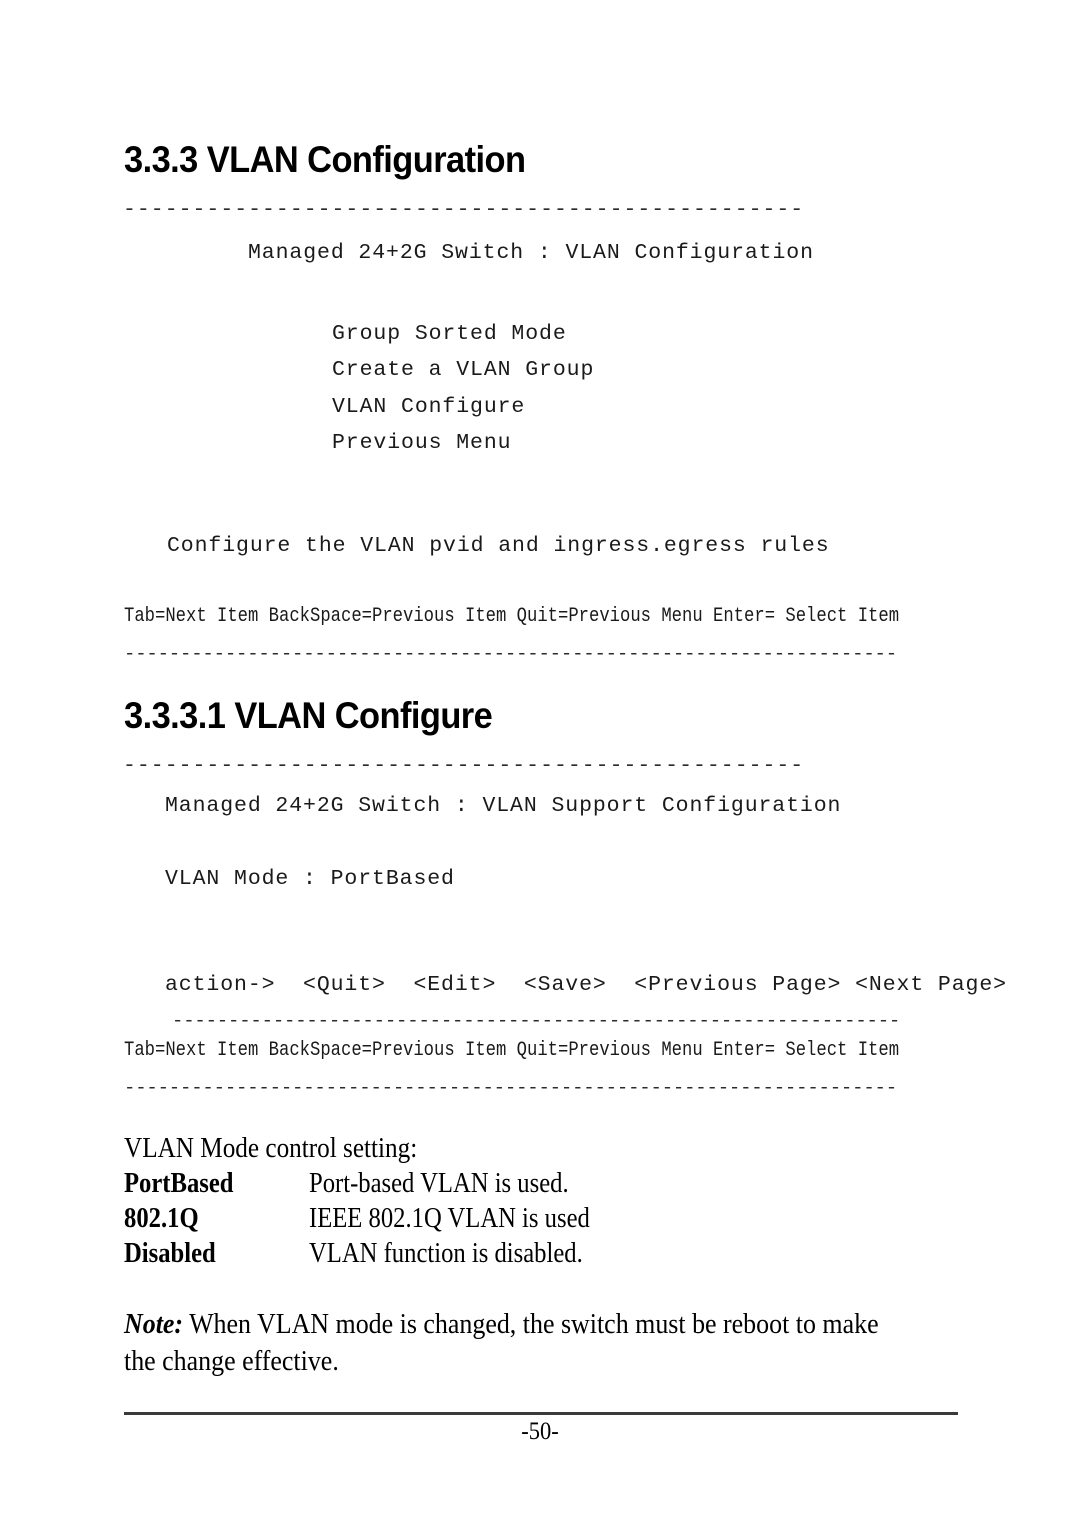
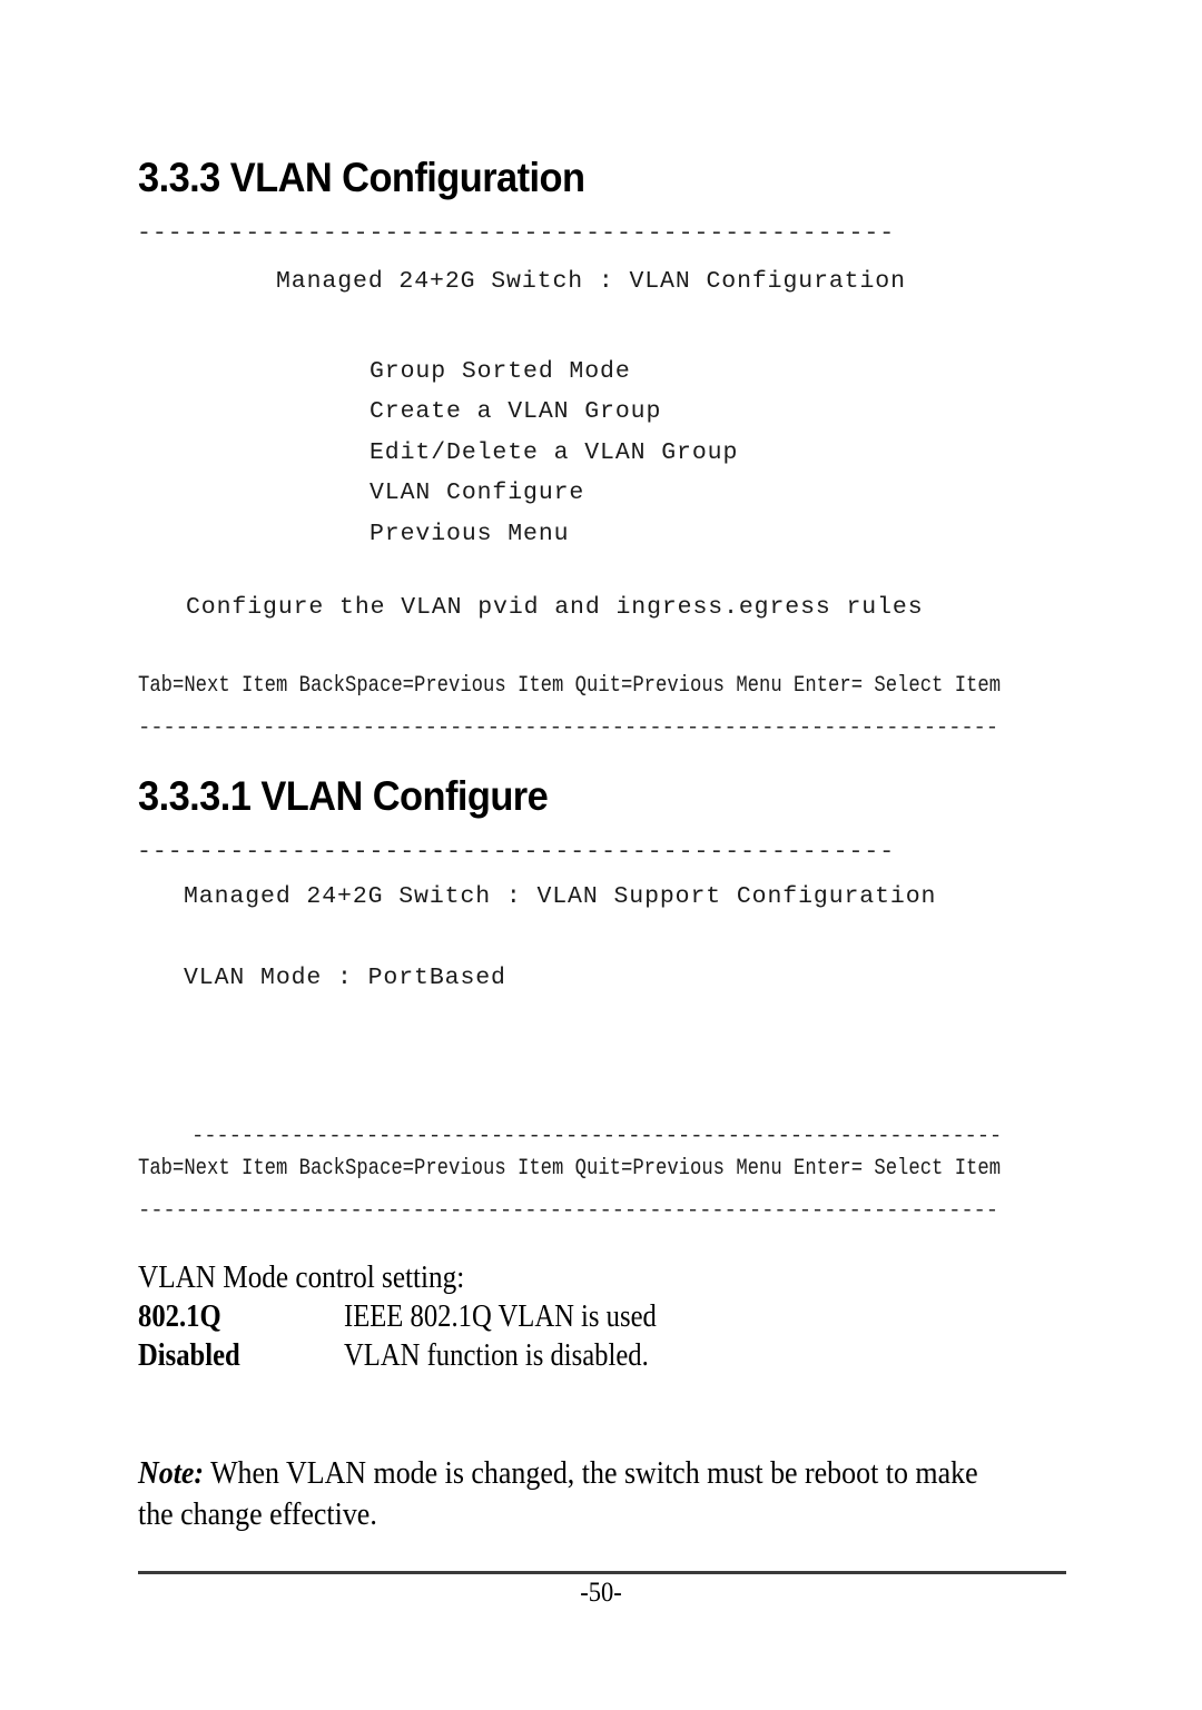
  3.3.3 VLAN Configuration
  -------------------------------------------------
  Managed 24+2G Switch : VLAN Configuration
  Group Sorted Mode
  Create a VLAN Group
+ Edit/Delete a VLAN Group
  VLAN Configure
  Previous Menu
  Configure the VLAN pvid and ingress.egress rules
  Tab=Next Item BackSpace=Previous Item Quit=Previous Menu Enter= Select Item
  ---------------------------------------------------------------------
  3.3.3.1 VLAN Configure
  -------------------------------------------------
  Managed 24+2G Switch : VLAN Support Configuration
  VLAN Mode : PortBased
- action-> <Quit> <Edit> <Save> <Previous Page> <Next Page>
  -----------------------------------------------------------------
  Tab=Next Item BackSpace=Previous Item Quit=Previous Menu Enter= Select Item
  ---------------------------------------------------------------------
  VLAN Mode control setting:
- PortBased
- Port-based VLAN is used.
  802.1Q
  IEEE 802.1Q VLAN is used
  Disabled
  VLAN function is disabled.
  Note: When VLAN mode is changed, the switch must be reboot to make
  the change effective.
  -50-
